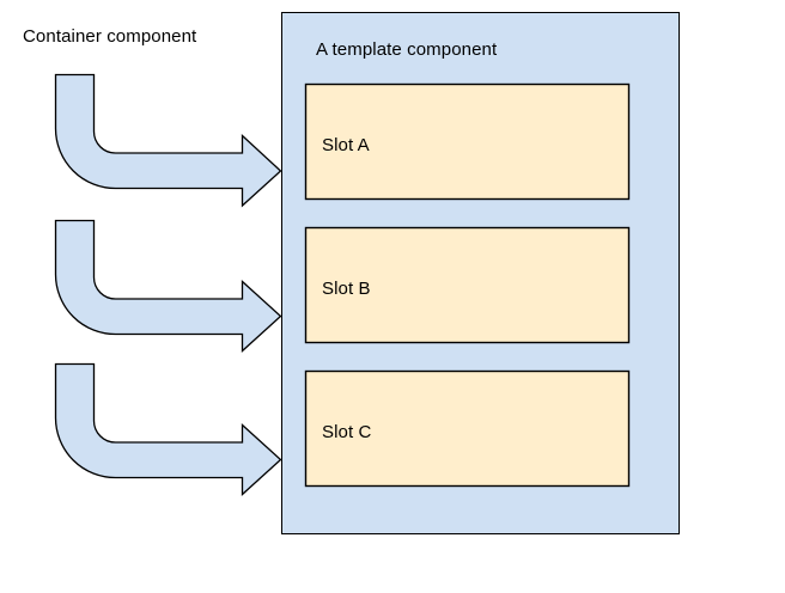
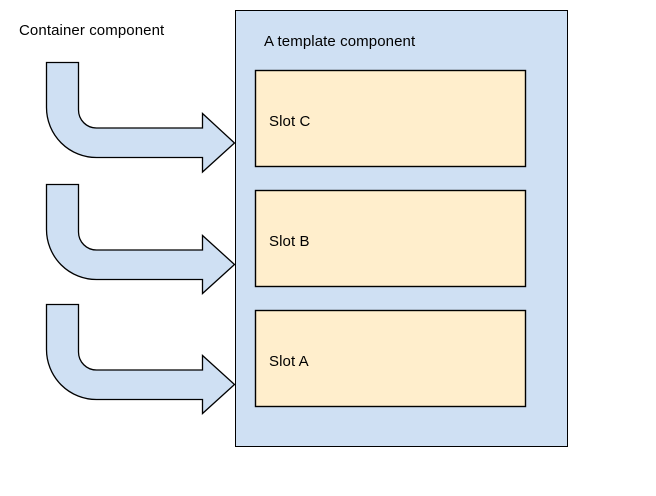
  Container component
  A template component
- Slot A
+ Slot C
  Slot B
- Slot C
+ Slot A
